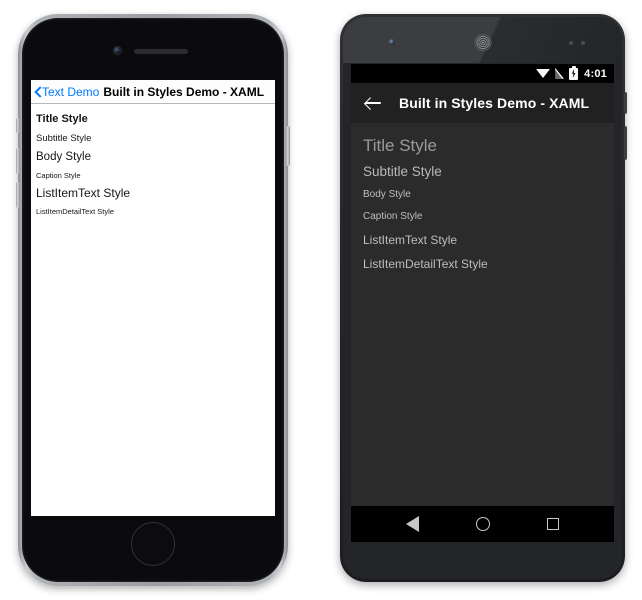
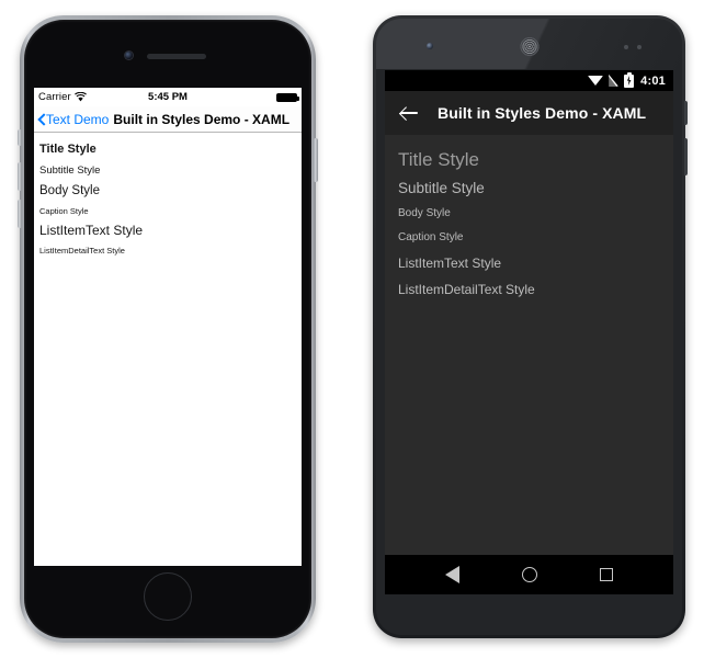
+ Carrier
+ 5:45 PM
  Text Demo
  Built in Styles Demo - XAML
  Title Style
  Subtitle Style
  Body Style
  Caption Style
  ListItemText Style
  ListItemDetailText Style
  4:01
  Built in Styles Demo - XAML
  Title Style
  Subtitle Style
  Body Style
  Caption Style
  ListItemText Style
  ListItemDetailText Style
